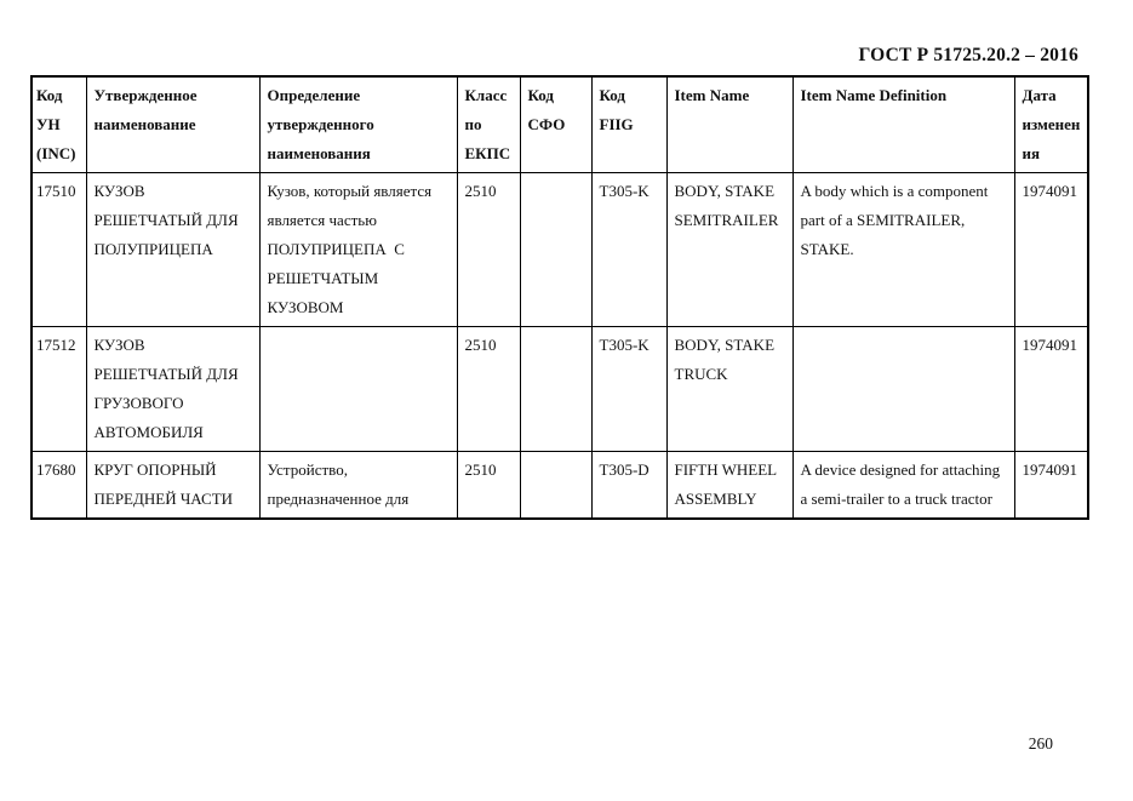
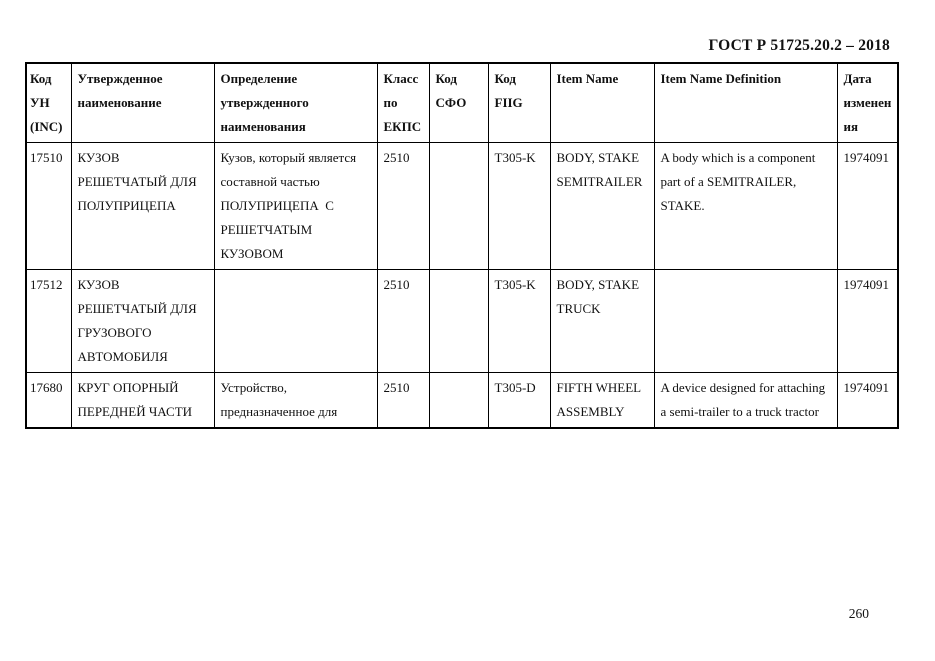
- ГОСТ Р 51725.20.2 – 2016
+ ГОСТ Р 51725.20.2 – 2018
  Код УН (INC)	Утвержденное наименование	Определение утвержденного наименования	Класс по ЕКПС	Код СФО	Код FIIG	Item Name	Item Name Definition	Дата изменен ия
- 17510	КУЗОВ РЕШЕТЧАТЫЙ ДЛЯ ПОЛУПРИЦЕПА	Кузов, который является является частью ПОЛУПРИЦЕПА С РЕШЕТЧАТЫМ КУЗОВОМ	2510		T305-K	BODY, STAKE SEMITRAILER	A body which is a component part of a SEMITRAILER, STAKE.	1974091
+ 17510	КУЗОВ РЕШЕТЧАТЫЙ ДЛЯ ПОЛУПРИЦЕПА	Кузов, который является составной частью ПОЛУПРИЦЕПА С РЕШЕТЧАТЫМ КУЗОВОМ	2510		T305-K	BODY, STAKE SEMITRAILER	A body which is a component part of a SEMITRAILER, STAKE.	1974091
  17512	КУЗОВ РЕШЕТЧАТЫЙ ДЛЯ ГРУЗОВОГО АВТОМОБИЛЯ		2510		T305-K	BODY, STAKE TRUCK		1974091
  17680	КРУГ ОПОРНЫЙ ПЕРЕДНЕЙ ЧАСТИ	Устройство, предназначенное для	2510		T305-D	FIFTH WHEEL ASSEMBLY	A device designed for attaching a semi-trailer to a truck tractor	1974091
  260
